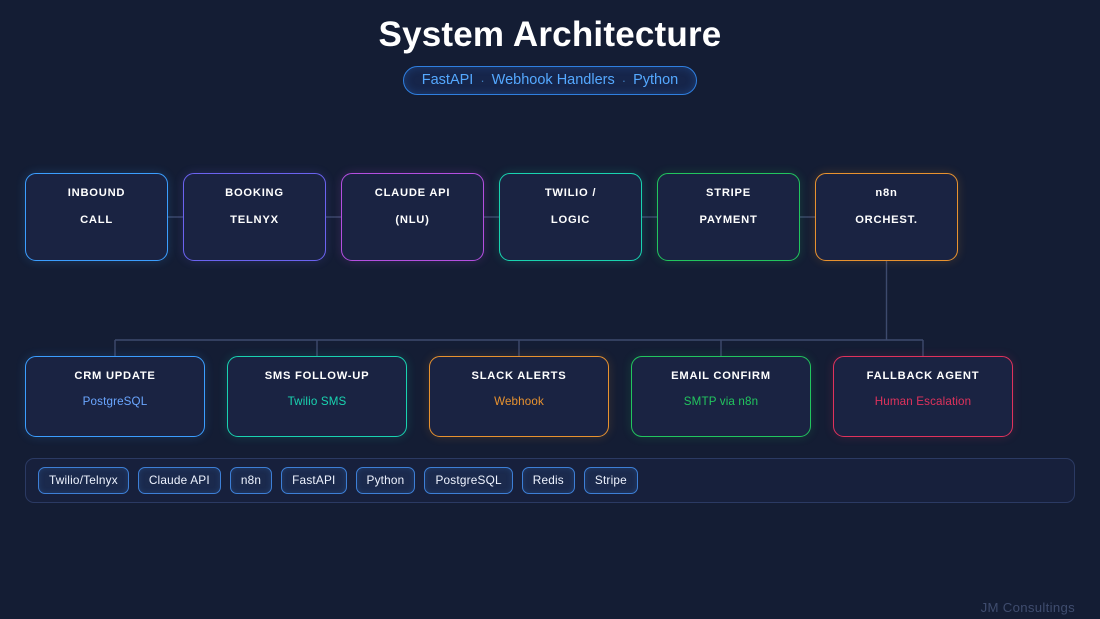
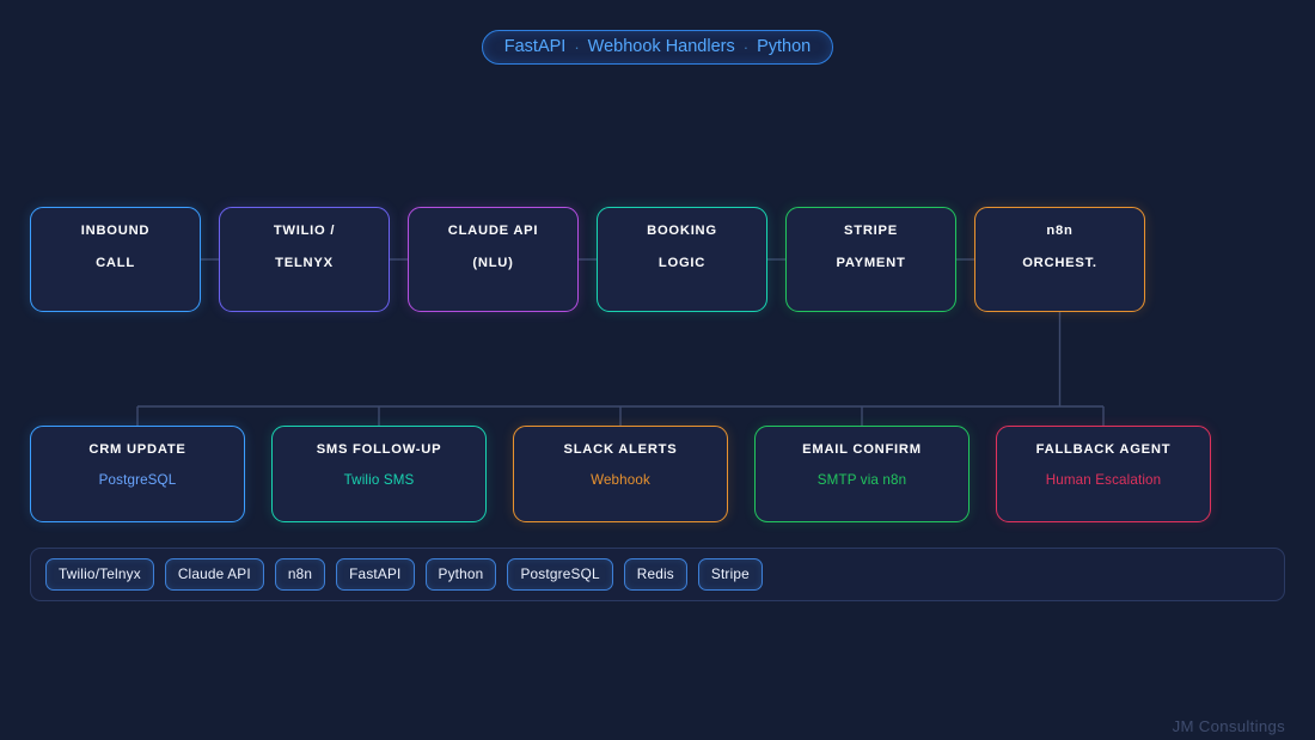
- System Architecture
  FastAPI
  ·
  Webhook Handlers
  ·
  Python
  INBOUND
  CALL
- BOOKING
+ TWILIO /
  TELNYX
  CLAUDE API
  (NLU)
- TWILIO /
+ BOOKING
  LOGIC
  STRIPE
  PAYMENT
  n8n
  ORCHEST.
  CRM UPDATE
  PostgreSQL
  SMS FOLLOW-UP
  Twilio SMS
  SLACK ALERTS
  Webhook
  EMAIL CONFIRM
  SMTP via n8n
  FALLBACK AGENT
  Human Escalation
  Twilio/Telnyx
  Claude API
  n8n
  FastAPI
  Python
  PostgreSQL
  Redis
  Stripe
  JM Consultings
